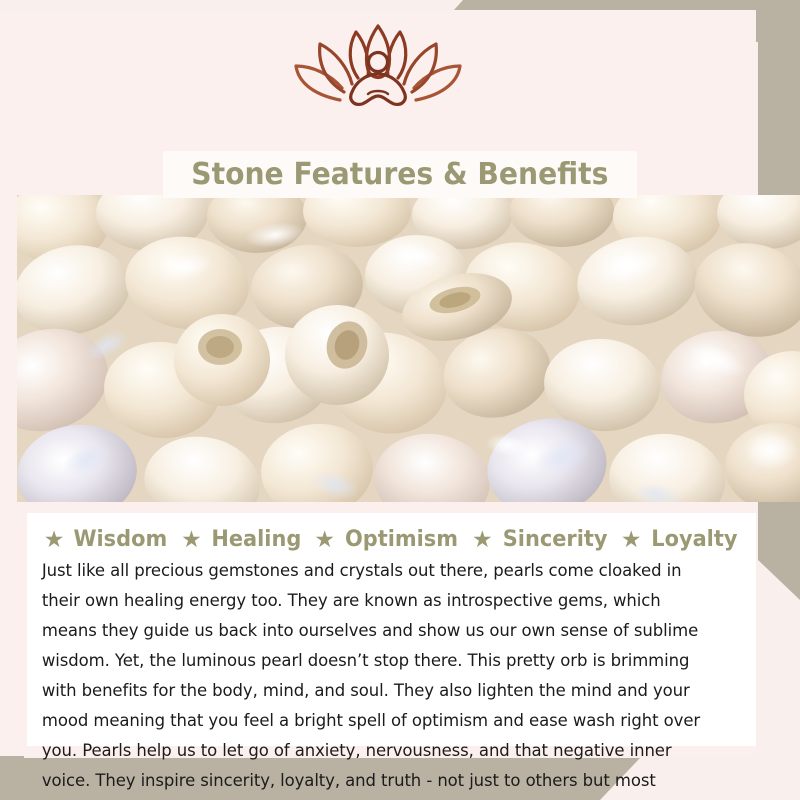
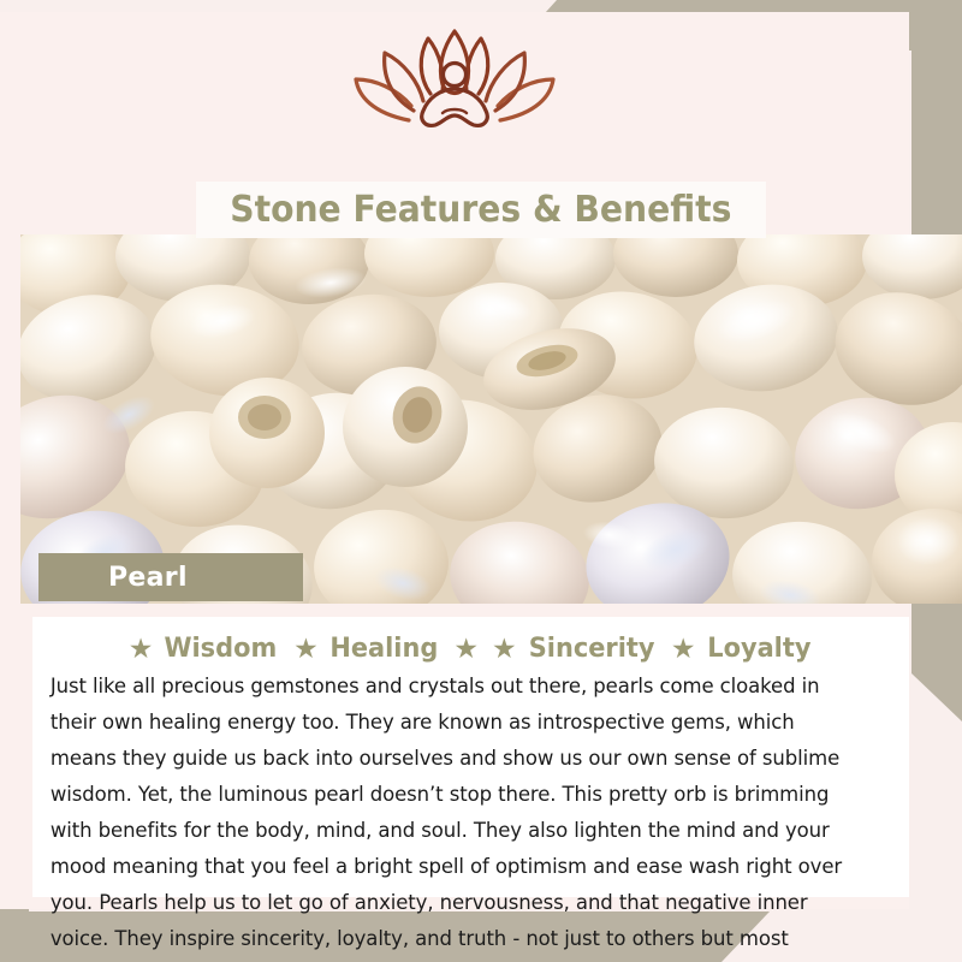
  Stone Features & Benefits
+ Pearl
  ★
  Wisdom
  ★
  Healing
  ★
- Optimism
  ★
  Sincerity
  ★
  Loyalty
  Just like all precious gemstones and crystals out there, pearls come cloaked in their own healing energy too. They are known as introspective gems, which means they guide us back into ourselves and show us our own sense of sublime wisdom. Yet, the luminous pearl doesn’t stop there. This pretty orb is brimming with benefits for the body, mind, and soul. They also lighten the mind and your mood meaning that you feel a bright spell of optimism and ease wash right over you. Pearls help us to let go of anxiety, nervousness, and that negative inner voice. They inspire sincerity, loyalty, and truth - not just to others but most
